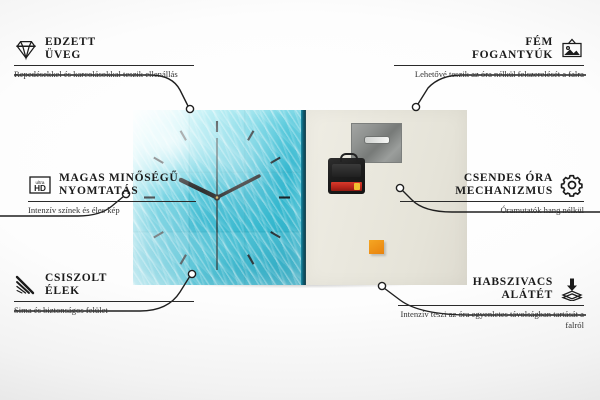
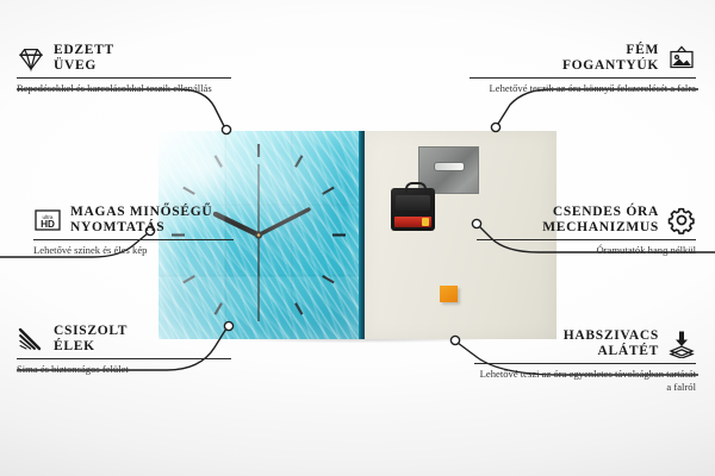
  EDZETT
  ÜVEG
  Repedésekkel és karcolásokkal teszik ellenállás
  HD
  MAGAS MINŐSÉGŰ
  NYOMTATÁS
- Intenzív színek és éles kép
+ Lehetővé színek és éles kép
  CSISZOLT
  ÉLEK
  Sima és biztonságos felület
  FÉM
  FOGANTYÚK
- Lehetővé teszik az óra nélkül felszerelését a falra
+ Lehetővé teszik az óra könnyű felszerelését a falra
  CSENDES ÓRA
  MECHANIZMUS
  Óramutatók hang nélkül
  HABSZIVACS
  ALÁTÉT
- Intenzív teszi az óra egyenletes távolságban tartását a falról
+ Lehetővé teszi az óra egyenletes távolságban tartását a falról
